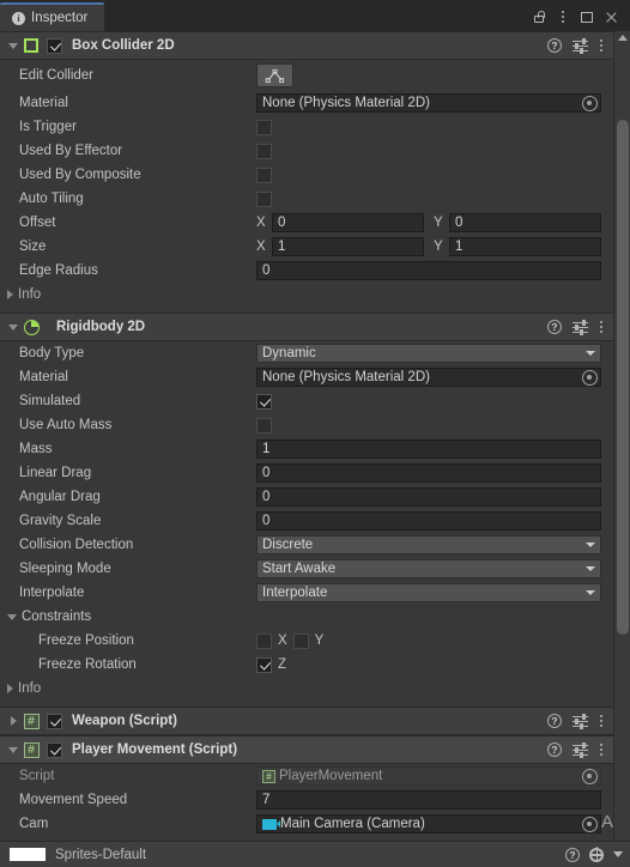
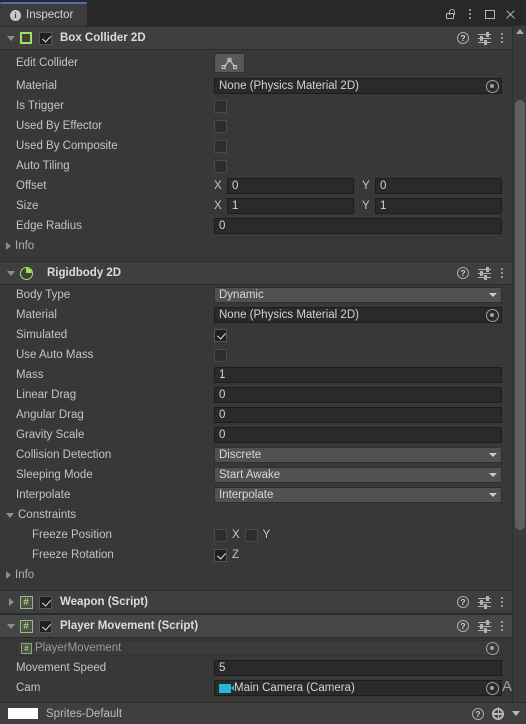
  i
  Inspector
  Box Collider 2D
  ?
  Edit Collider
  Material
  None (Physics Material 2D)
  Is Trigger
  Used By Effector
  Used By Composite
  Auto Tiling
  Offset
  X
  0
  Y
  0
  Size
  X
  1
  Y
  1
  Edge Radius
  0
  Info
  Rigidbody 2D
  ?
  Body Type
  Dynamic
  Material
  None (Physics Material 2D)
  Simulated
  Use Auto Mass
  Mass
  1
  Linear Drag
  0
  Angular Drag
  0
  Gravity Scale
  0
  Collision Detection
  Discrete
  Sleeping Mode
  Start Awake
  Interpolate
  Interpolate
  Constraints
  Freeze Position
  X
  Y
  Freeze Rotation
  Z
  Info
  #
  Weapon (Script)
  ?
  #
  Player Movement (Script)
  ?
- Script
  #
  PlayerMovement
  Movement Speed
- 7
+ 5
  Cam
  Main Camera (Camera)
  Sprites-Default
  ?
